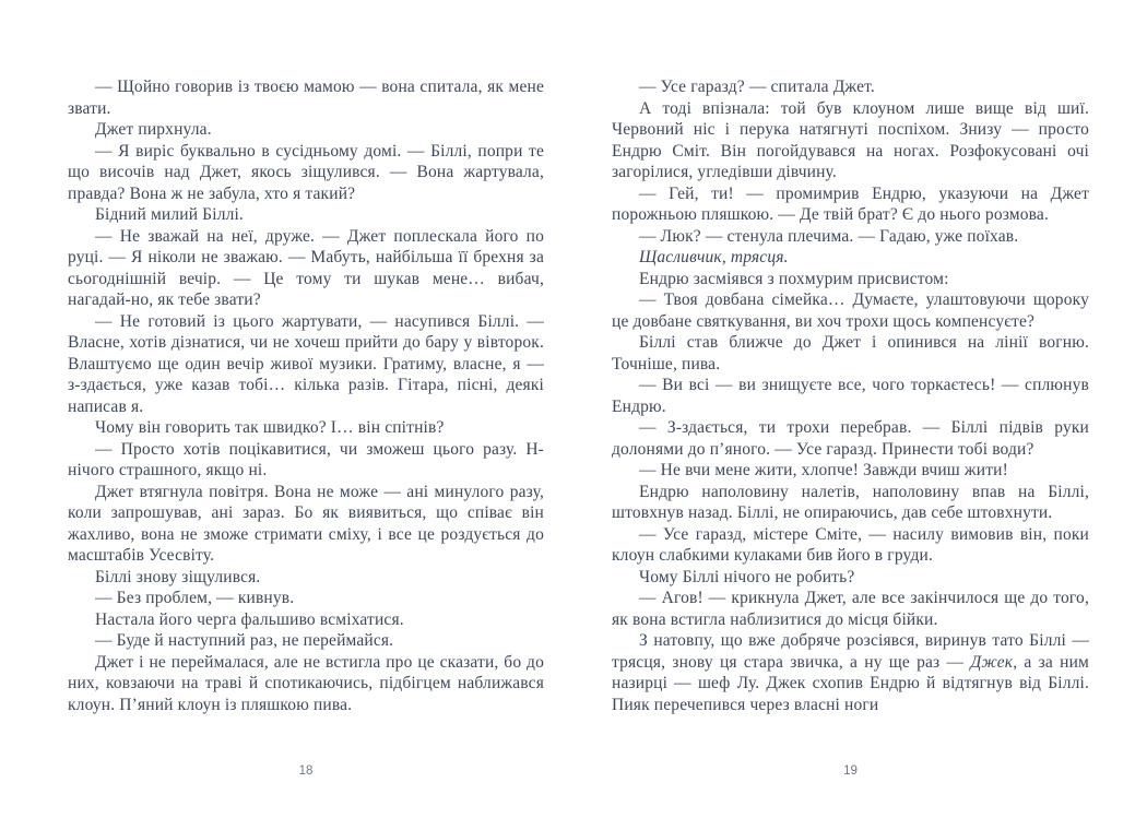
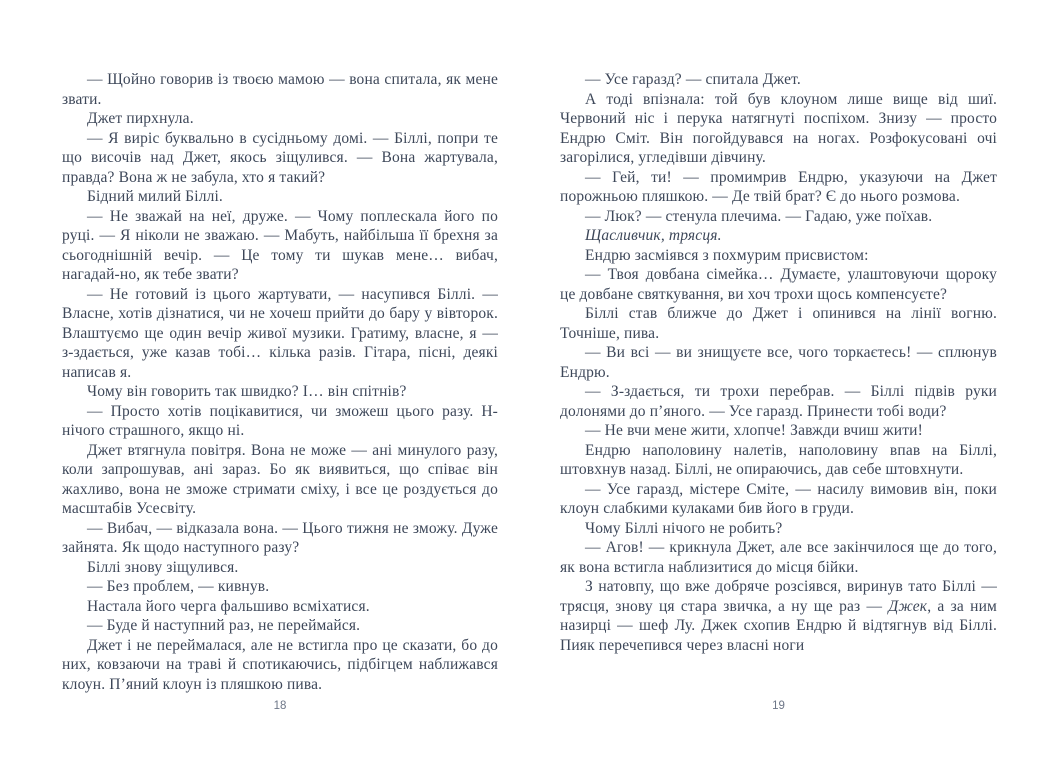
  — Щойно говорив із твоєю мамою — вона спитала, як мене звати.
  Джет пирхнула.
  — Я виріс буквально в сусідньому домі. — Біллі, попри те що височів над Джет, якось зіщулився. — Вона жартувала, правда? Вона ж не забула, хто я такий?
  Бідний милий Біллі.
- — Не зважай на неї, друже. — Джет поплескала його по руці. — Я ніколи не зважаю. — Мабуть, найбільша її брехня за сьогоднішній вечір. — Це тому ти шукав мене… вибач, нагадай-но, як тебе звати?
+ — Не зважай на неї, друже. — Чому поплескала його по руці. — Я ніколи не зважаю. — Мабуть, найбільша її брехня за сьогоднішній вечір. — Це тому ти шукав мене… вибач, нагадай-но, як тебе звати?
  — Не готовий із цього жартувати, — насупився Біллі. — Власне, хотів дізнатися, чи не хочеш прийти до бару у вівторок. Влаштуємо ще один вечір живої музики. Гратиму, власне, я — з-здається, уже казав тобі… кілька разів. Гітара, пісні, деякі написав я.
  Чому він говорить так швидко? І… він спітнів?
  — Просто хотів поцікавитися, чи зможеш цього разу. Н-нічого страшного, якщо ні.
  Джет втягнула повітря. Вона не може — ані минулого разу, коли запрошував, ані зараз. Бо як виявиться, що співає він жахливо, вона не зможе стримати сміху, і все це роздується до масштабів Усесвіту.
+ — Вибач, — відказала вона. — Цього тижня не зможу. Дуже зайнята. Як щодо наступного разу?
  Біллі знову зіщулився.
  — Без проблем, — кивнув.
  Настала його черга фальшиво всміхатися.
  — Буде й наступний раз, не переймайся.
  Джет і не переймалася, але не встигла про це сказати, бо до них, ковзаючи на траві й спотикаючись, підбігцем наближався клоун. П’яний клоун із пляшкою пива.
  18
  — Усе гаразд? — спитала Джет.
  А тоді впізнала: той був клоуном лише вище від шиї. Червоний ніс і перука натягнуті поспіхом. Знизу — просто Ендрю Сміт. Він погойдувався на ногах. Розфокусовані очі загорілися, угледівши дівчину.
  — Гей, ти! — промимрив Ендрю, указуючи на Джет порожньою пляшкою. — Де твій брат? Є до нього розмова.
  — Люк? — стенула плечима. — Гадаю, уже поїхав.
  Щасливчик, трясця.
  Ендрю засміявся з похмурим присвистом:
  — Твоя довбана сімейка… Думаєте, улаштовуючи щороку це довбане святкування, ви хоч трохи щось компенсуєте?
  Біллі став ближче до Джет і опинився на лінії вогню. Точніше, пива.
  — Ви всі — ви знищуєте все, чого торкаєтесь! — сплюнув Ендрю.
  — З-здається, ти трохи перебрав. — Біллі підвів руки долонями до п’яного. — Усе гаразд. Принести тобі води?
  — Не вчи мене жити, хлопче! Завжди вчиш жити!
  Ендрю наполовину налетів, наполовину впав на Біллі, штовхнув назад. Біллі, не опираючись, дав себе штовхнути.
  — Усе гаразд, містере Сміте, — насилу вимовив він, поки клоун слабкими кулаками бив його в груди.
  Чому Біллі нічого не робить?
  — Агов! — крикнула Джет, але все закінчилося ще до того, як вона встигла наблизитися до місця бійки.
  З натовпу, що вже добряче розсіявся, виринув тато Біллі — трясця, знову ця стара звичка, а ну ще раз — Джек, а за ним назирці — шеф Лу. Джек схопив Ендрю й відтягнув від Біллі. Пияк перечепився через власні ноги
  19
